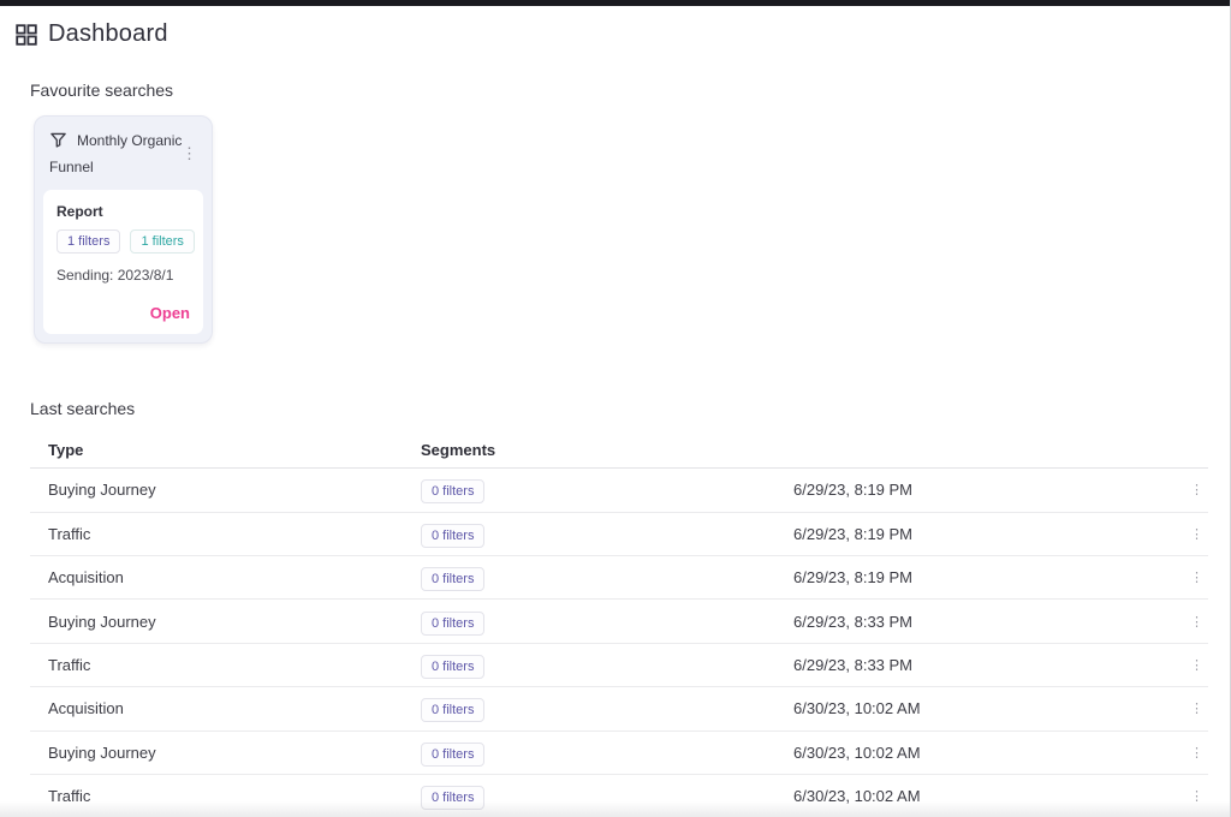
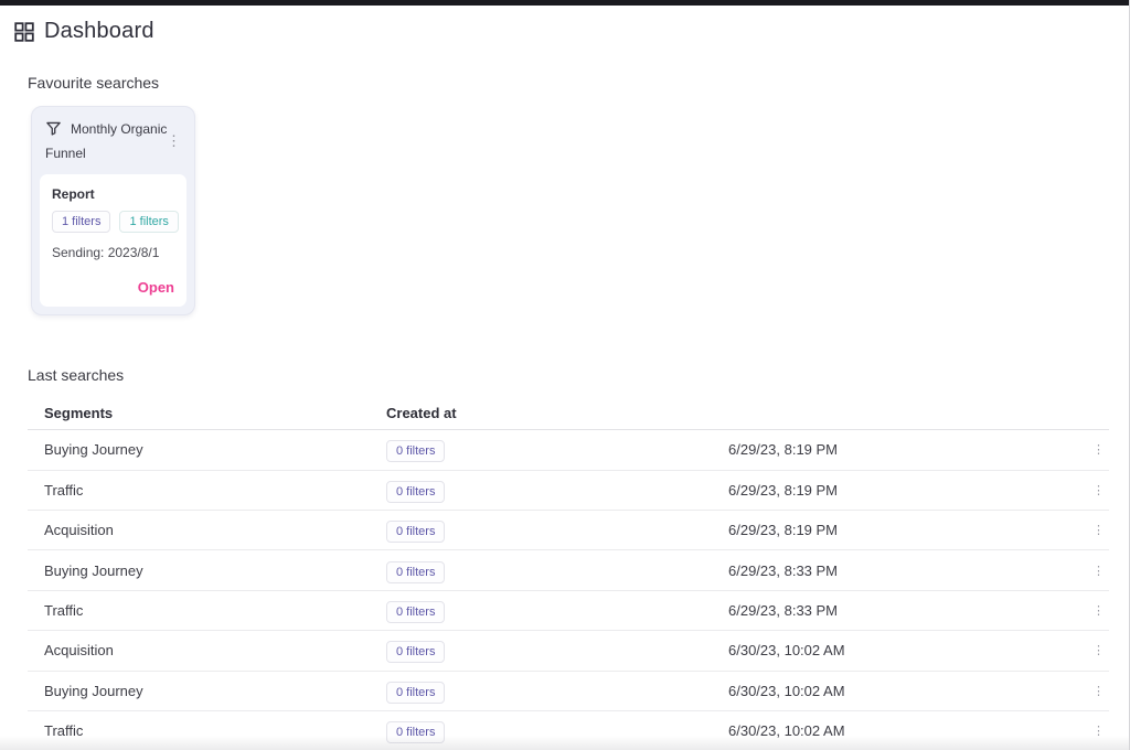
  Dashboard
  Favourite searches
  Monthly Organic Funnel
  ⋮
  Report
  1 filters
  1 filters
  Sending: 2023/8/1
  Open
  Last searches
- Type
  Segments
+ Created at
  Buying Journey
  0 filters
  6/29/23, 8:19 PM
  ⋮
  Traffic
  0 filters
  6/29/23, 8:19 PM
  ⋮
  Acquisition
  0 filters
  6/29/23, 8:19 PM
  ⋮
  Buying Journey
  0 filters
  6/29/23, 8:33 PM
  ⋮
  Traffic
  0 filters
  6/29/23, 8:33 PM
  ⋮
  Acquisition
  0 filters
  6/30/23, 10:02 AM
  ⋮
  Buying Journey
  0 filters
  6/30/23, 10:02 AM
  ⋮
  Traffic
  0 filters
  6/30/23, 10:02 AM
  ⋮
